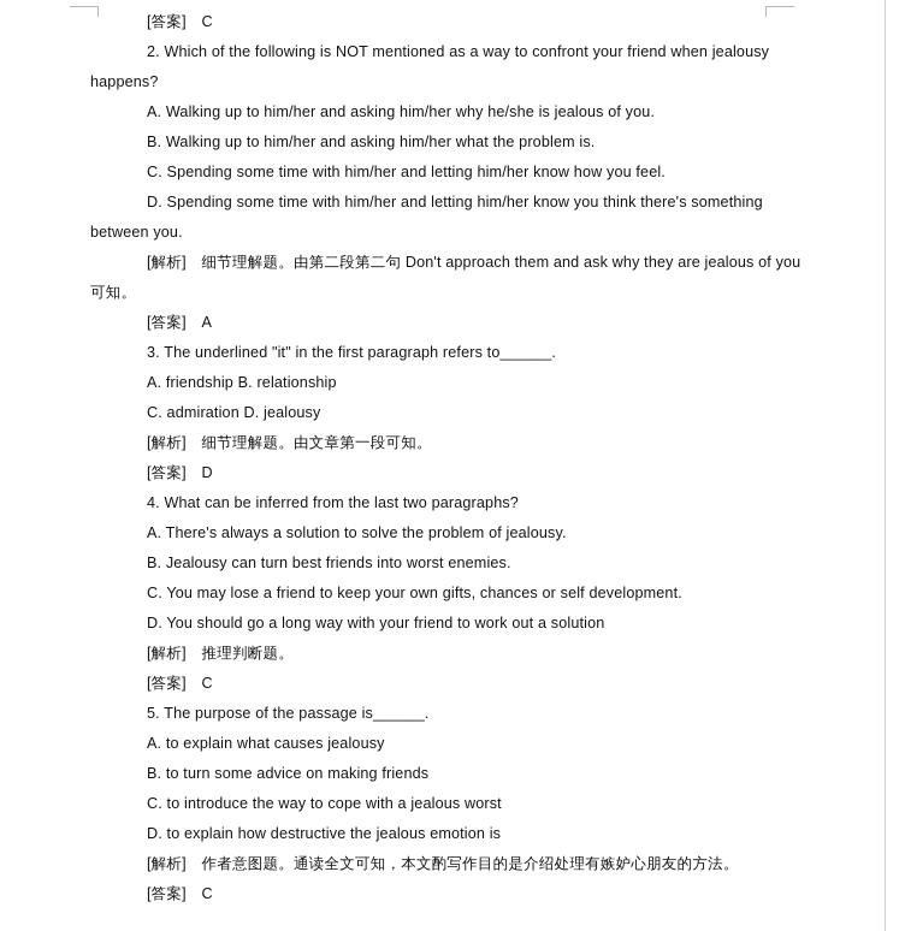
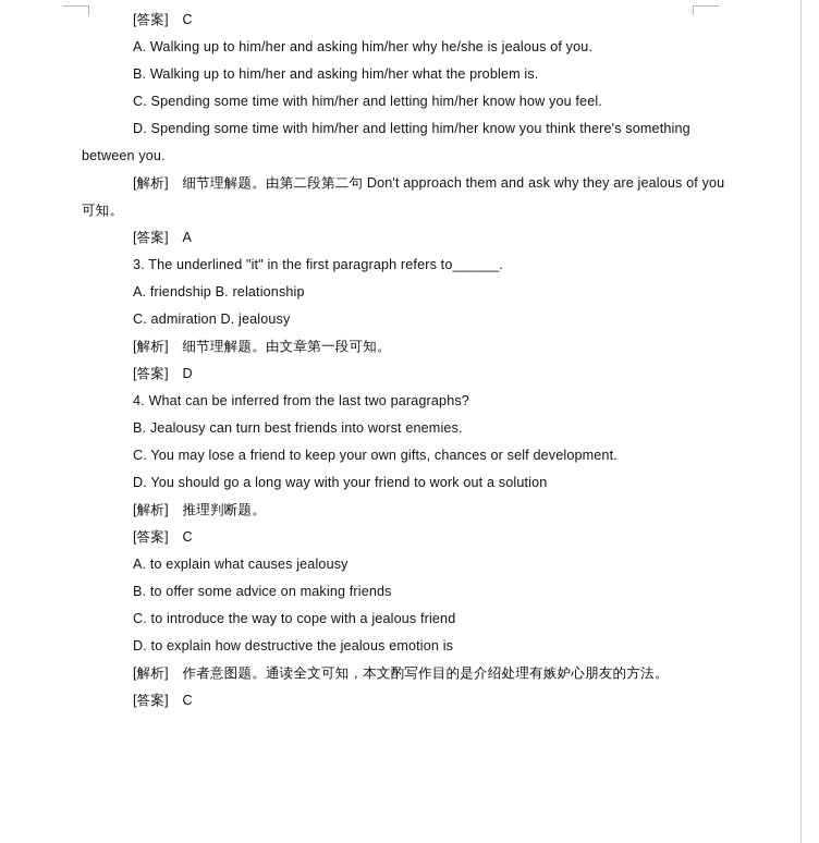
  [答案] C
- 2. Which of the following is NOT mentioned as a way to confront your friend when jealousy happens?
  A. Walking up to him/her and asking him/her why he/she is jealous of you.
  B. Walking up to him/her and asking him/her what the problem is.
  C. Spending some time with him/her and letting him/her know how you feel.
  D. Spending some time with him/her and letting him/her know you think there's something between you.
  [解析] 细节理解题。由第二段第二句 Don't approach them and ask why they are jealous of you 可知。
  [答案] A
  3. The underlined "it" in the first paragraph refers to______.
  A. friendship B. relationship
  C. admiration D. jealousy
  [解析] 细节理解题。由文章第一段可知。
  [答案] D
  4. What can be inferred from the last two paragraphs?
- A. There's always a solution to solve the problem of jealousy.
  B. Jealousy can turn best friends into worst enemies.
  C. You may lose a friend to keep your own gifts, chances or self development.
  D. You should go a long way with your friend to work out a solution
  [解析] 推理判断题。
  [答案] C
- 5. The purpose of the passage is______.
  A. to explain what causes jealousy
- B. to turn some advice on making friends
+ B. to offer some advice on making friends
- C. to introduce the way to cope with a jealous worst
+ C. to introduce the way to cope with a jealous friend
  D. to explain how destructive the jealous emotion is
  [解析] 作者意图题。通读全文可知，本文酌写作目的是介绍处理有嫉妒心朋友的方法。
  [答案] C
